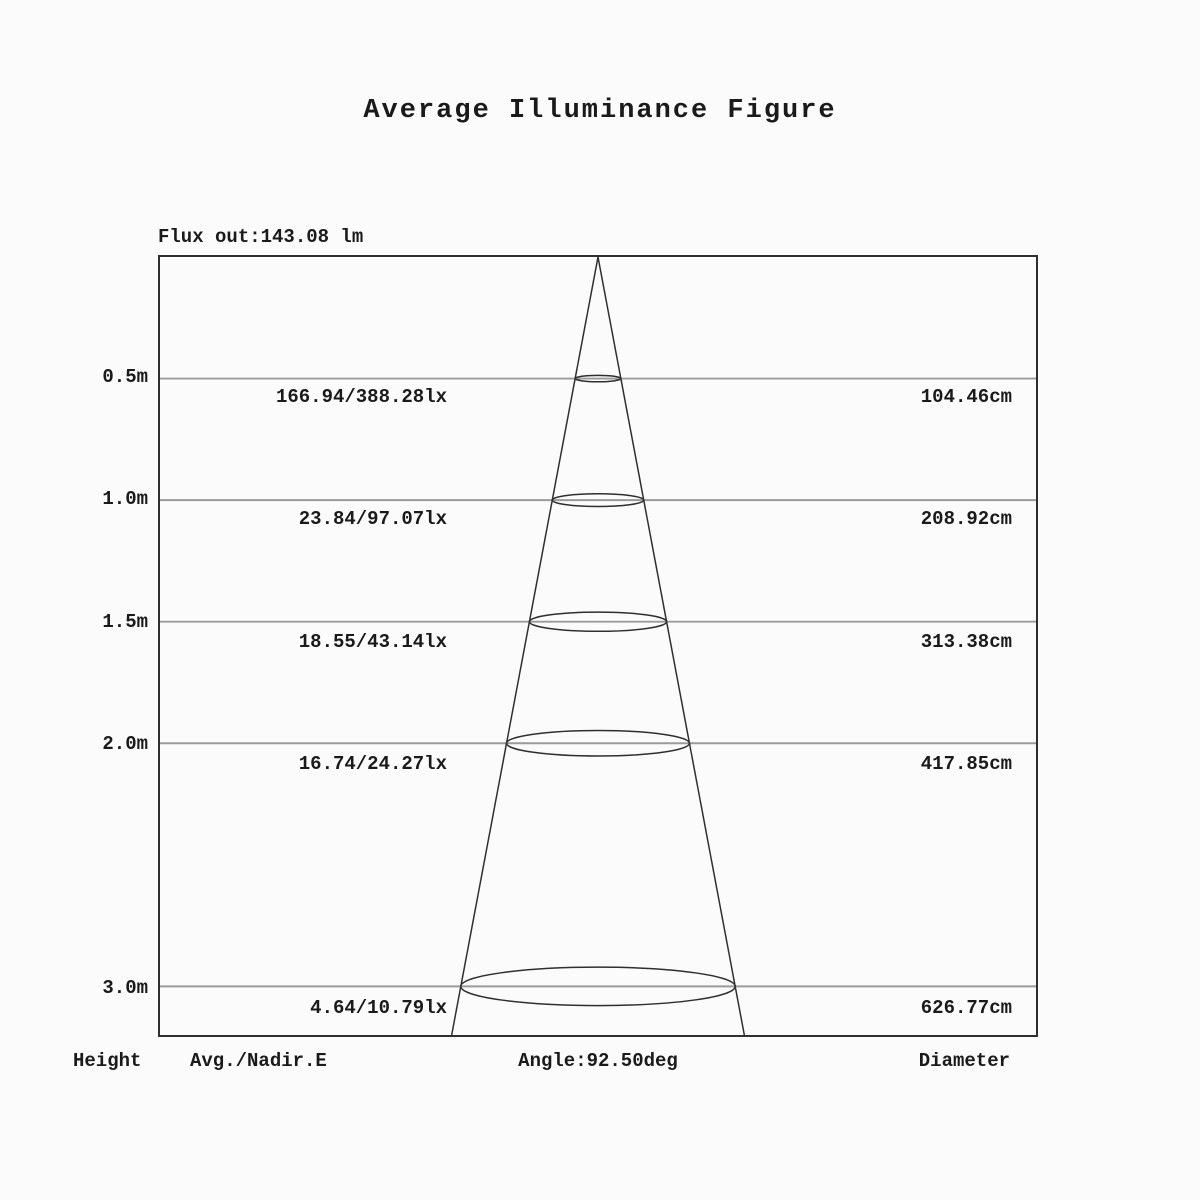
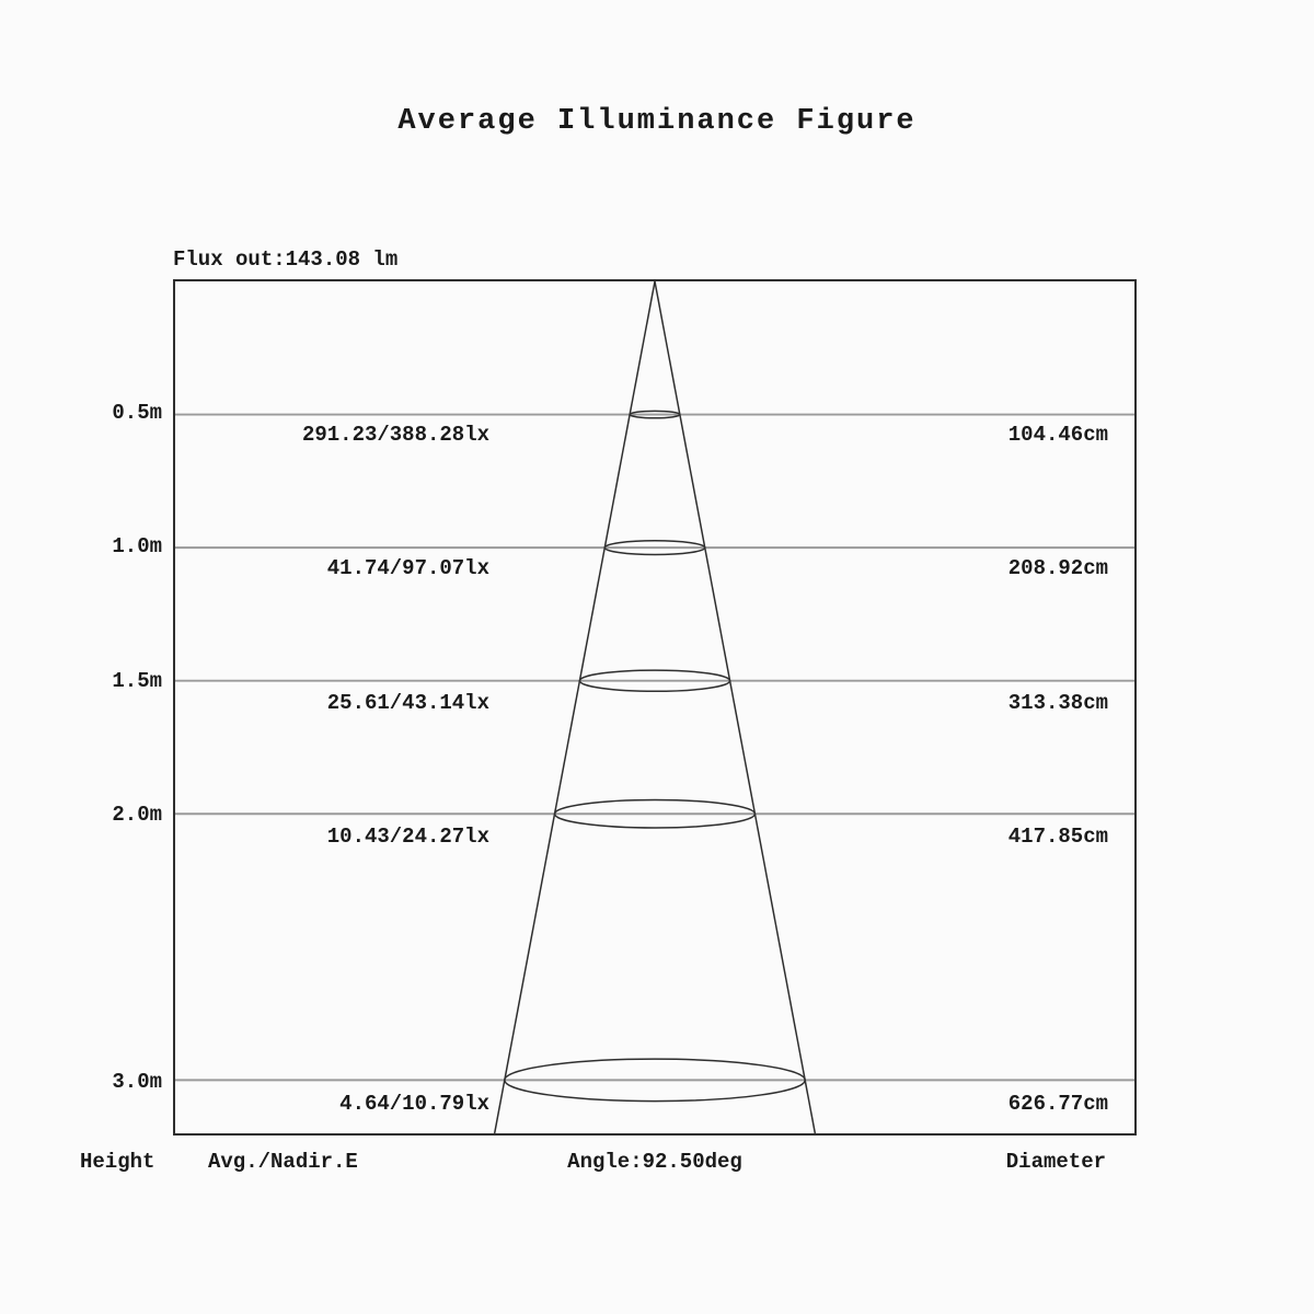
  Average Illuminance Figure
  Flux out:143.08 lm
  0.5m
- 166.94/388.28lx
+ 291.23/388.28lx
  104.46cm
  1.0m
- 23.84/97.07lx
+ 41.74/97.07lx
  208.92cm
  1.5m
- 18.55/43.14lx
+ 25.61/43.14lx
  313.38cm
  2.0m
- 16.74/24.27lx
+ 10.43/24.27lx
  417.85cm
  3.0m
  4.64/10.79lx
  626.77cm
  Height
  Avg./Nadir.E
  Angle:92.50deg
  Diameter
